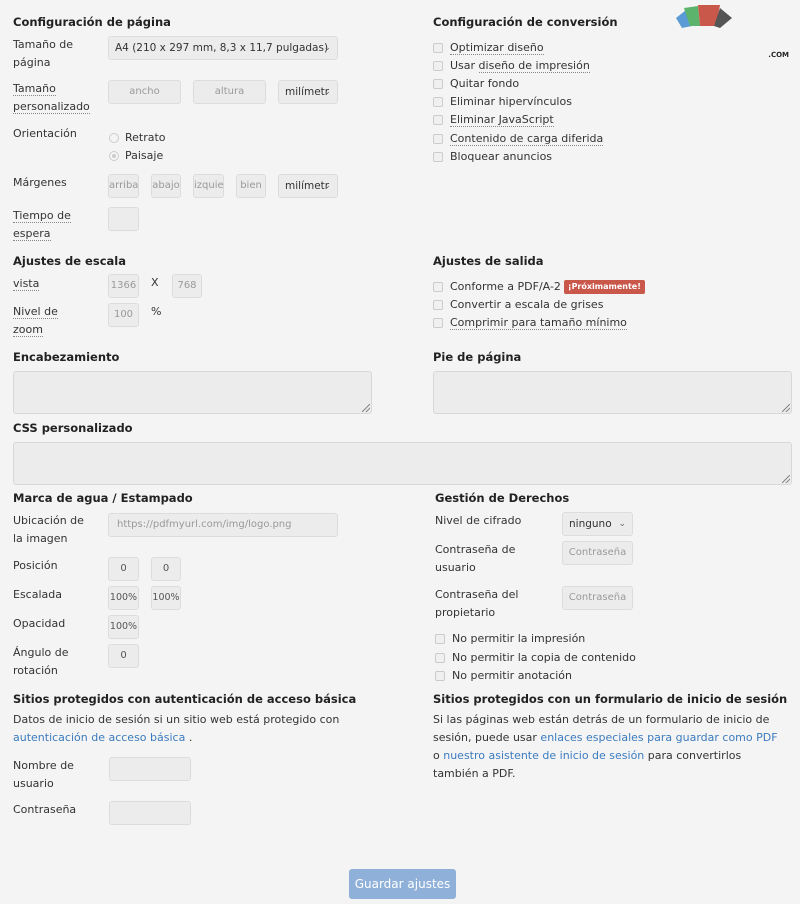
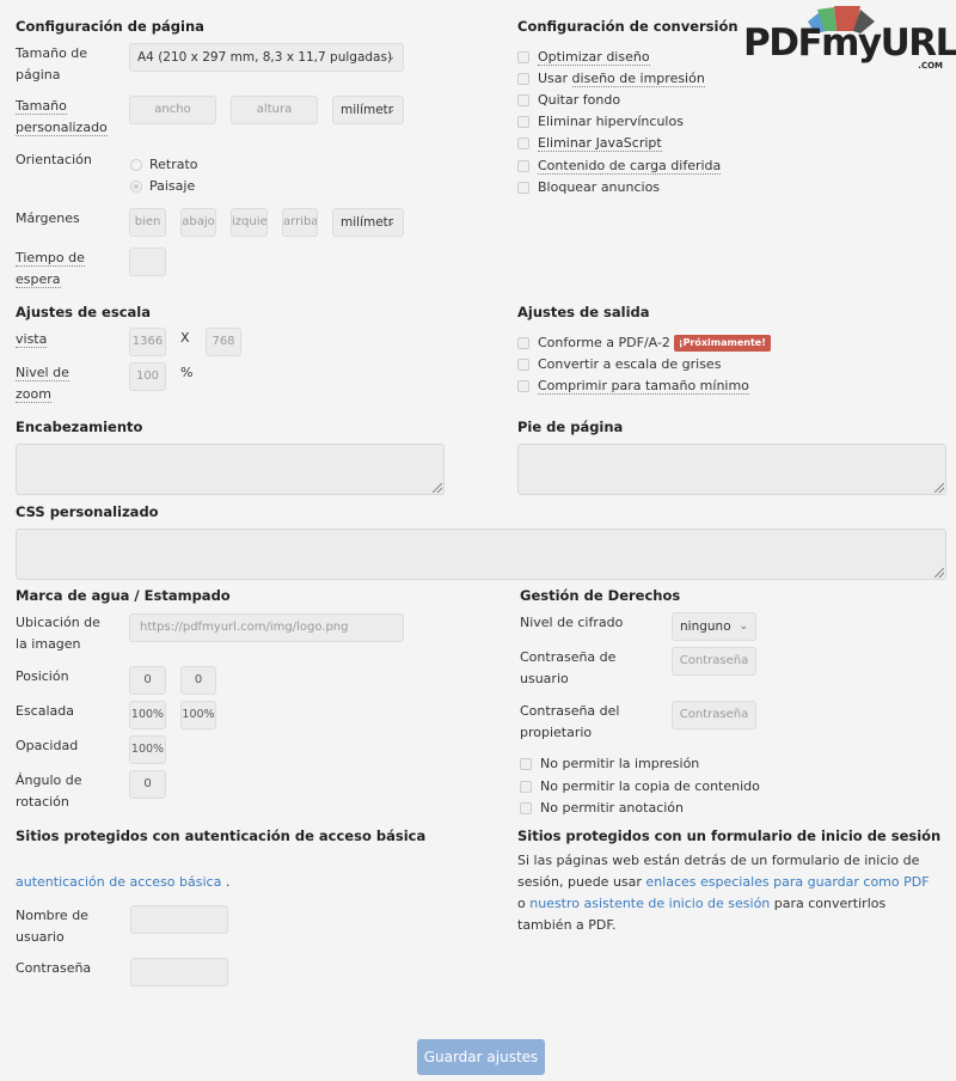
+ PDFmyURL
  .COM
  Configuración de página
  Tamaño de página
  A4 (210 x 297 mm, 8,3 x 11,7 pulgadas)
  ⌄
  Tamaño personalizado
  ancho
  altura
  milímetr
  ⌄
  Orientación
  Retrato
  Paisaje
  Márgenes
- arriba
+ bien
  abajo
- bien
+ arriba
  milímetr
  ⌄
  Tiempo de espera
  Configuración de conversión
  Optimizar diseño
  Usar diseño de impresión
  Quitar fondo
  Eliminar hipervínculos
  Eliminar JavaScript
  Contenido de carga diferida
  Bloquear anuncios
  Ajustes de escala
  vista
  1366
  X
  768
  Nivel de zoom
  100
  %
  Ajustes de salida
  Conforme a PDF/A-2 ¡Próximamente!
  Convertir a escala de grises
  Comprimir para tamaño mínimo
  Encabezamiento
  Pie de página
  CSS personalizado
  Marca de agua / Estampado
  Ubicación de la imagen
  https://pdfmyurl.com/img/logo.png
  Posición
  0
  0
  Escalada
  100%
  100%
  Opacidad
  100%
  Ángulo de rotación
  0
  Gestión de Derechos
  Nivel de cifrado
  ninguno
  ⌄
  Contraseña de usuario
  Contraseña
  Contraseña del propietario
  Contraseña
  No permitir la impresión
  No permitir la copia de contenido
  No permitir anotación
  Sitios protegidos con autenticación de acceso básica
- Datos de inicio de sesión si un sitio web está protegido con
  autenticación de acceso básica .
  Nombre de usuario
  Contraseña
  Sitios protegidos con un formulario de inicio de sesión
  Si las páginas web están detrás de un formulario de inicio de sesión, puede usar enlaces especiales para guardar como PDF o nuestro asistente de inicio de sesión para convertirlos también a PDF.
  Guardar ajustes
